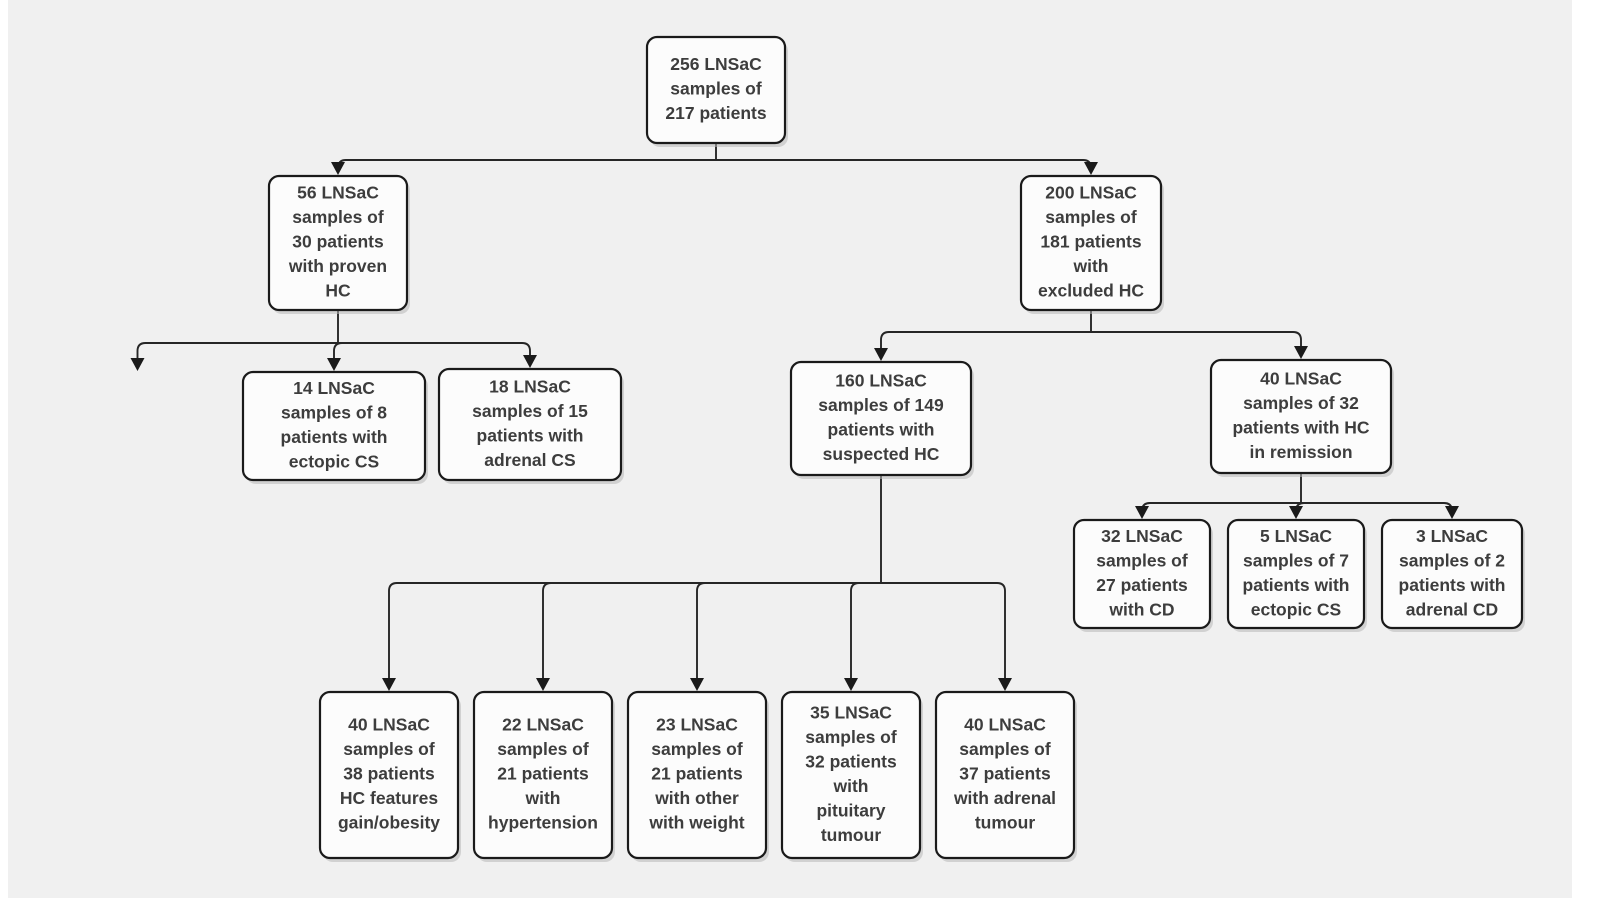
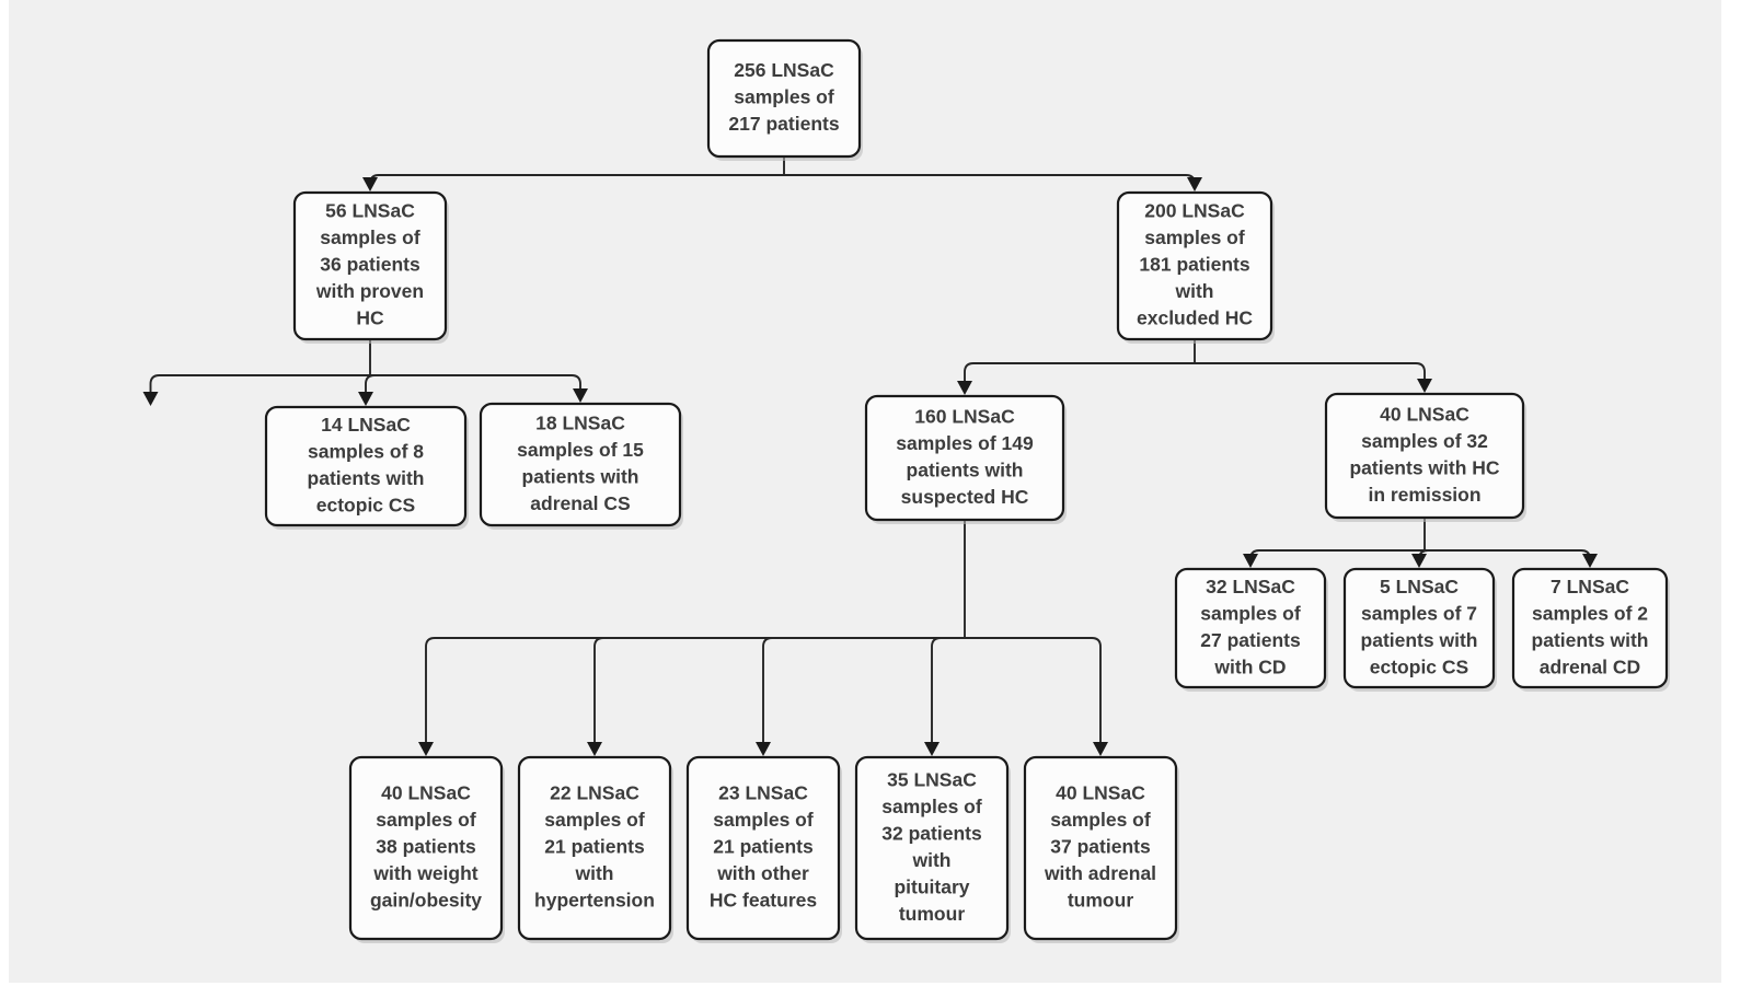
  256 LNSaC
  samples of
  217 patients
  56 LNSaC
  samples of
- 30 patients
+ 36 patients
  with proven
  HC
  200 LNSaC
  samples of
  181 patients
  with
  excluded HC
  14 LNSaC
  samples of 8
  patients with
  ectopic CS
  18 LNSaC
  samples of 15
  patients with
  adrenal CS
  160 LNSaC
  samples of 149
  patients with
  suspected HC
  40 LNSaC
  samples of 32
  patients with HC
  in remission
  32 LNSaC
  samples of
  27 patients
  with CD
  5 LNSaC
  samples of 7
  patients with
  ectopic CS
- 3 LNSaC
+ 7 LNSaC
  samples of 2
  patients with
  adrenal CD
  40 LNSaC
  samples of
  38 patients
- HC features
+ with weight
  gain/obesity
  22 LNSaC
  samples of
  21 patients
  with
  hypertension
  23 LNSaC
  samples of
  21 patients
  with other
- with weight
+ HC features
  35 LNSaC
  samples of
  32 patients
  with
  pituitary
  tumour
  40 LNSaC
  samples of
  37 patients
  with adrenal
  tumour
